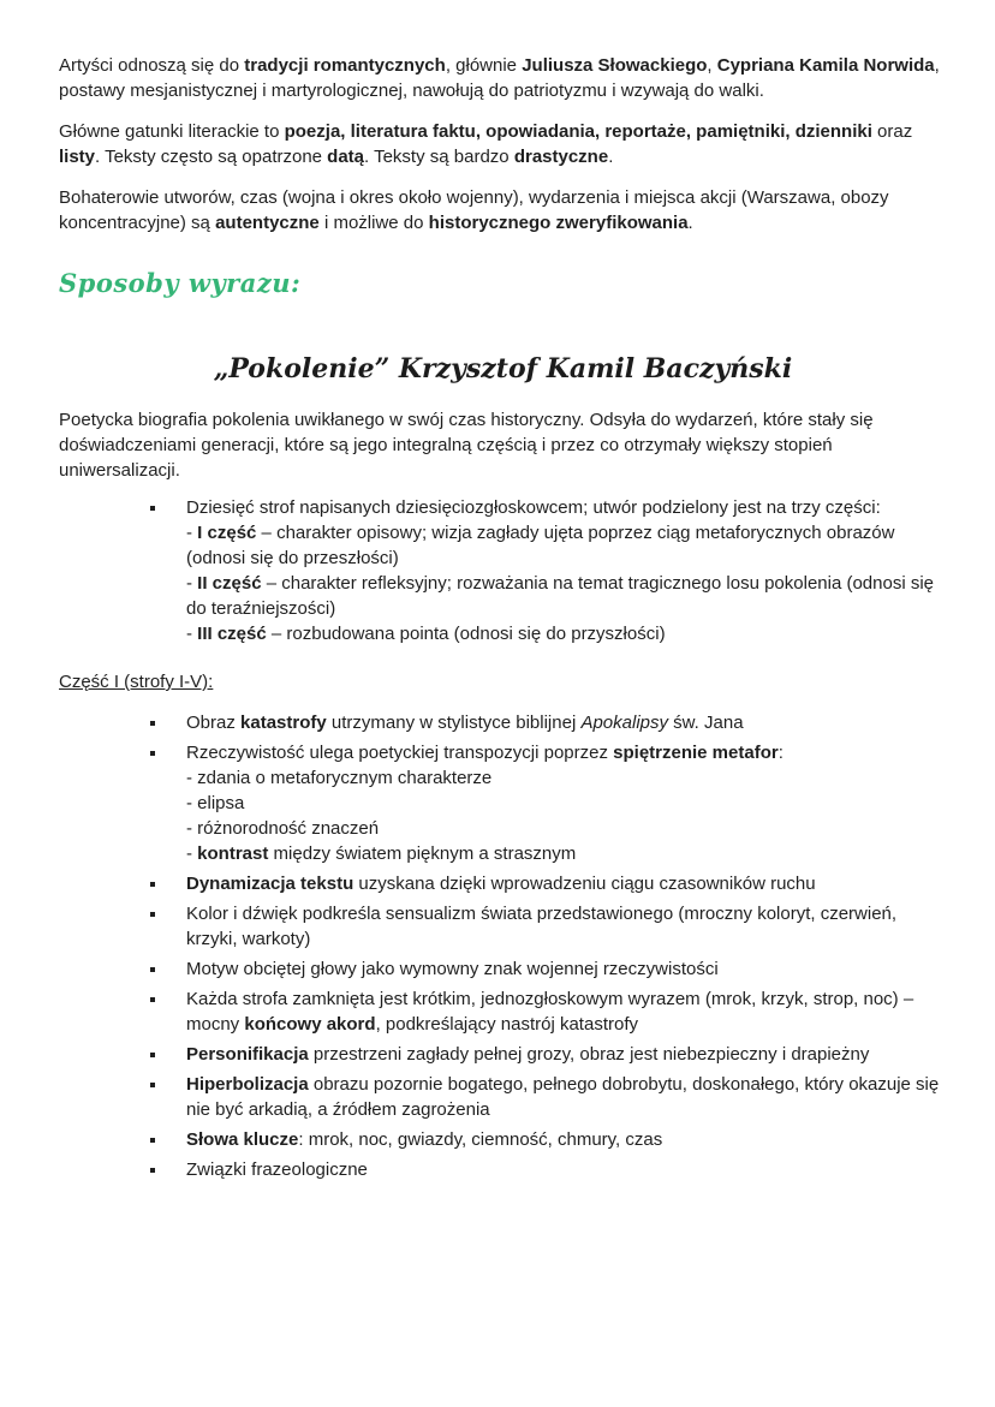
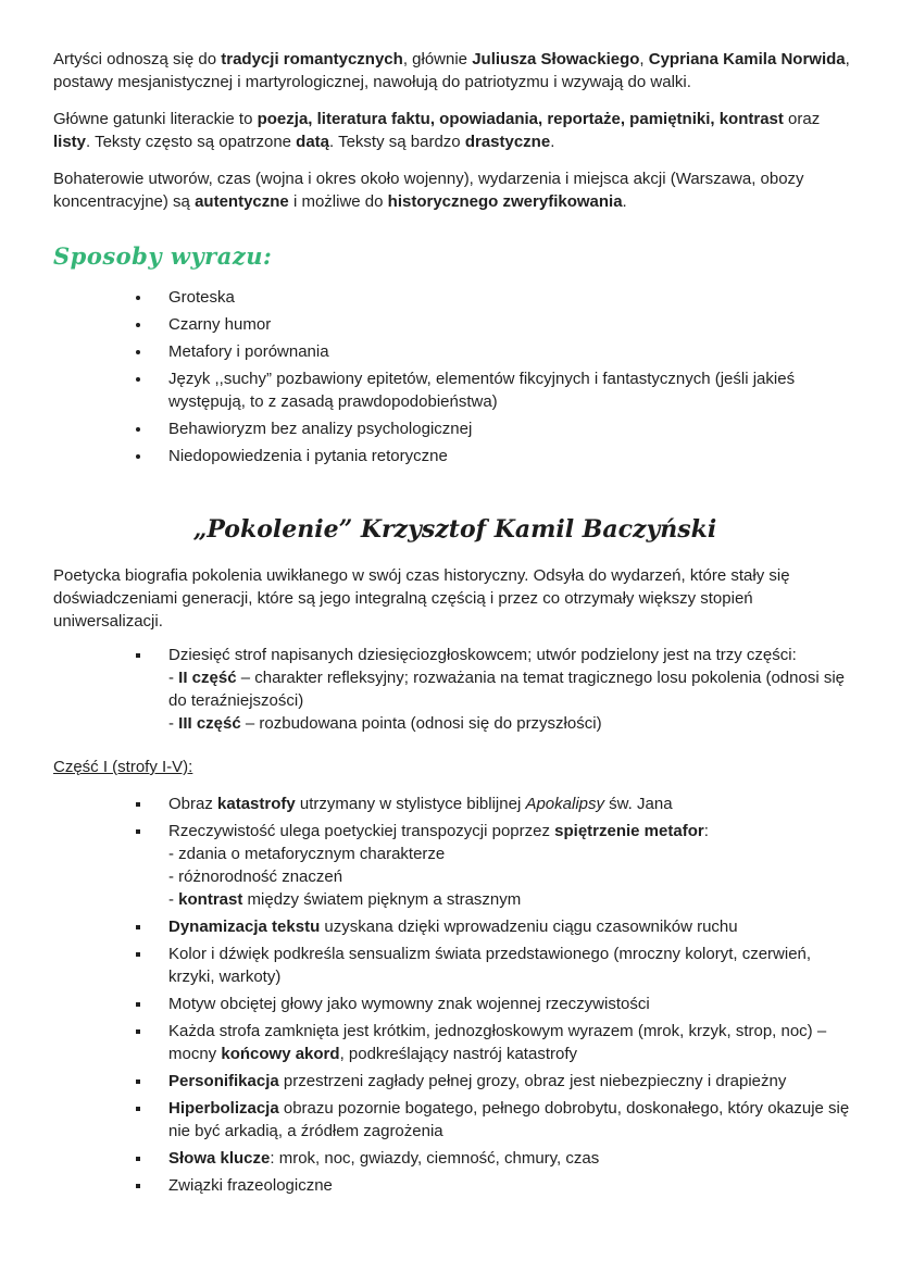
  Artyści odnoszą się do tradycji romantycznych, głównie Juliusza Słowackiego, Cypriana Kamila Norwida, postawy mesjanistycznej i martyrologicznej, nawołują do patriotyzmu i wzywają do walki.
- Główne gatunki literackie to poezja, literatura faktu, opowiadania, reportaże, pamiętniki, dzienniki oraz listy. Teksty często są opatrzone datą. Teksty są bardzo drastyczne.
+ Główne gatunki literackie to poezja, literatura faktu, opowiadania, reportaże, pamiętniki, kontrast oraz listy. Teksty często są opatrzone datą. Teksty są bardzo drastyczne.
  Bohaterowie utworów, czas (wojna i okres około wojenny), wydarzenia i miejsca akcji (Warszawa, obozy koncentracyjne) są autentyczne i możliwe do historycznego zweryfikowania.
  Sposoby wyrazu:
+ Groteska
+ Czarny humor
+ Metafory i porównania
+ Język ,,suchy” pozbawiony epitetów, elementów fikcyjnych i fantastycznych (jeśli jakieś występują, to z zasadą prawdopodobieństwa)
+ Behawioryzm bez analizy psychologicznej
+ Niedopowiedzenia i pytania retoryczne
  „Pokolenie” Krzysztof Kamil Baczyński
  Poetycka biografia pokolenia uwikłanego w swój czas historyczny. Odsyła do wydarzeń, które stały się doświadczeniami generacji, które są jego integralną częścią i przez co otrzymały większy stopień uniwersalizacji.
  Dziesięć strof napisanych dziesięciozgłoskowcem; utwór podzielony jest na trzy części:
- - I część – charakter opisowy; wizja zagłady ujęta poprzez ciąg metaforycznych obrazów (odnosi się do przeszłości)
  - II część – charakter refleksyjny; rozważania na temat tragicznego losu pokolenia (odnosi się do teraźniejszości)
  - III część – rozbudowana pointa (odnosi się do przyszłości)
  Część I (strofy I-V):
  Obraz katastrofy utrzymany w stylistyce biblijnej Apokalipsy św. Jana
  Rzeczywistość ulega poetyckiej transpozycji poprzez spiętrzenie metafor:
  - zdania o metaforycznym charakterze
- - elipsa
  - różnorodność znaczeń
  - kontrast między światem pięknym a strasznym
  Dynamizacja tekstu uzyskana dzięki wprowadzeniu ciągu czasowników ruchu
  Kolor i dźwięk podkreśla sensualizm świata przedstawionego (mroczny koloryt, czerwień, krzyki, warkoty)
  Motyw obciętej głowy jako wymowny znak wojennej rzeczywistości
  Każda strofa zamknięta jest krótkim, jednozgłoskowym wyrazem (mrok, krzyk, strop, noc) – mocny końcowy akord, podkreślający nastrój katastrofy
  Personifikacja przestrzeni zagłady pełnej grozy, obraz jest niebezpieczny i drapieżny
  Hiperbolizacja obrazu pozornie bogatego, pełnego dobrobytu, doskonałego, który okazuje się nie być arkadią, a źródłem zagrożenia
  Słowa klucze: mrok, noc, gwiazdy, ciemność, chmury, czas
  Związki frazeologiczne
